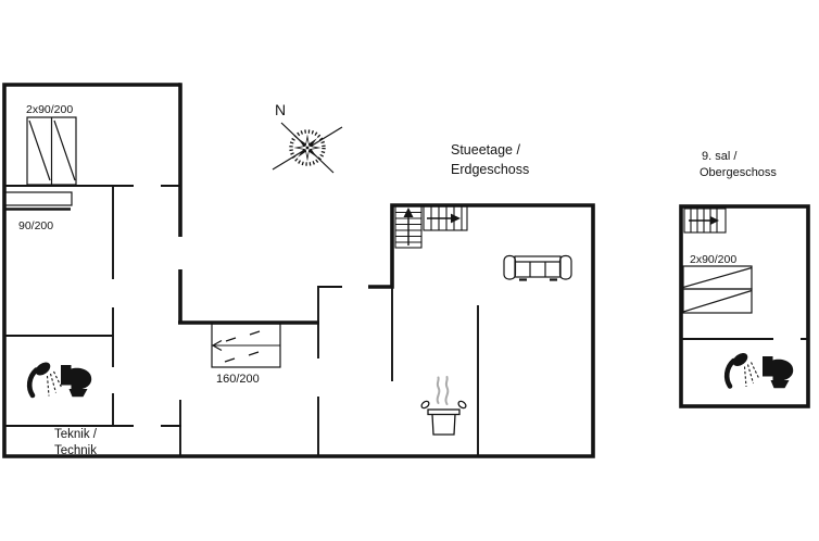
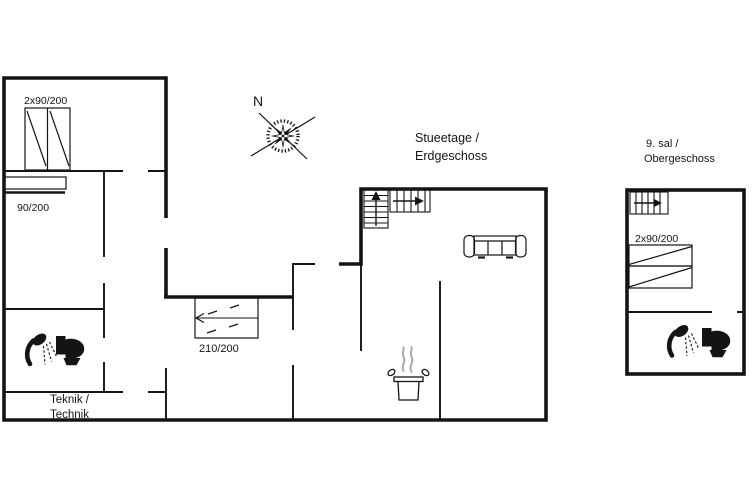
  2x90/200
  90/200
- 160/200
+ 210/200
  Teknik /
  Technik
  Stueetage /
  Erdgeschoss
  N
  2x90/200
  9. sal /
  Obergeschoss
